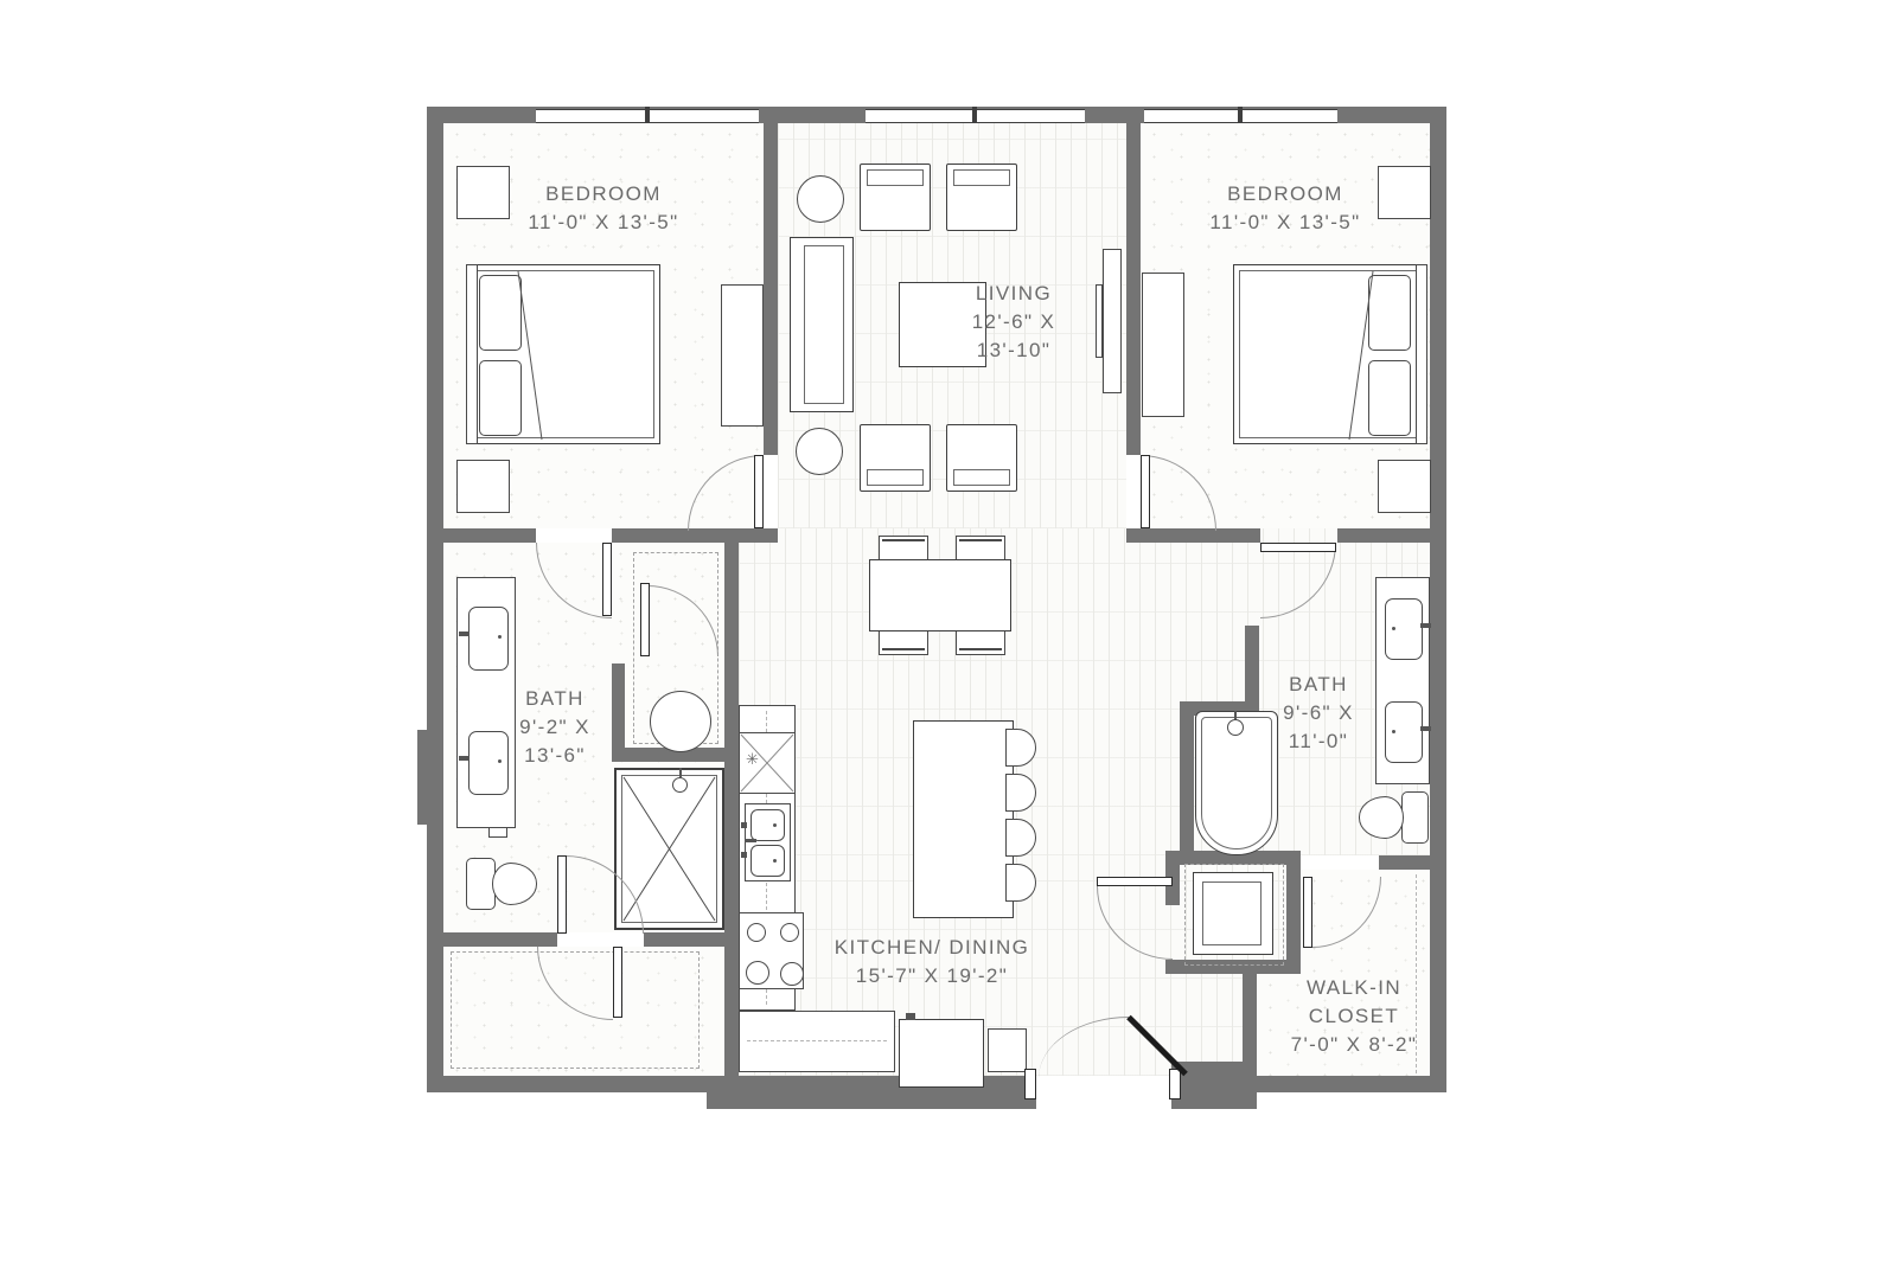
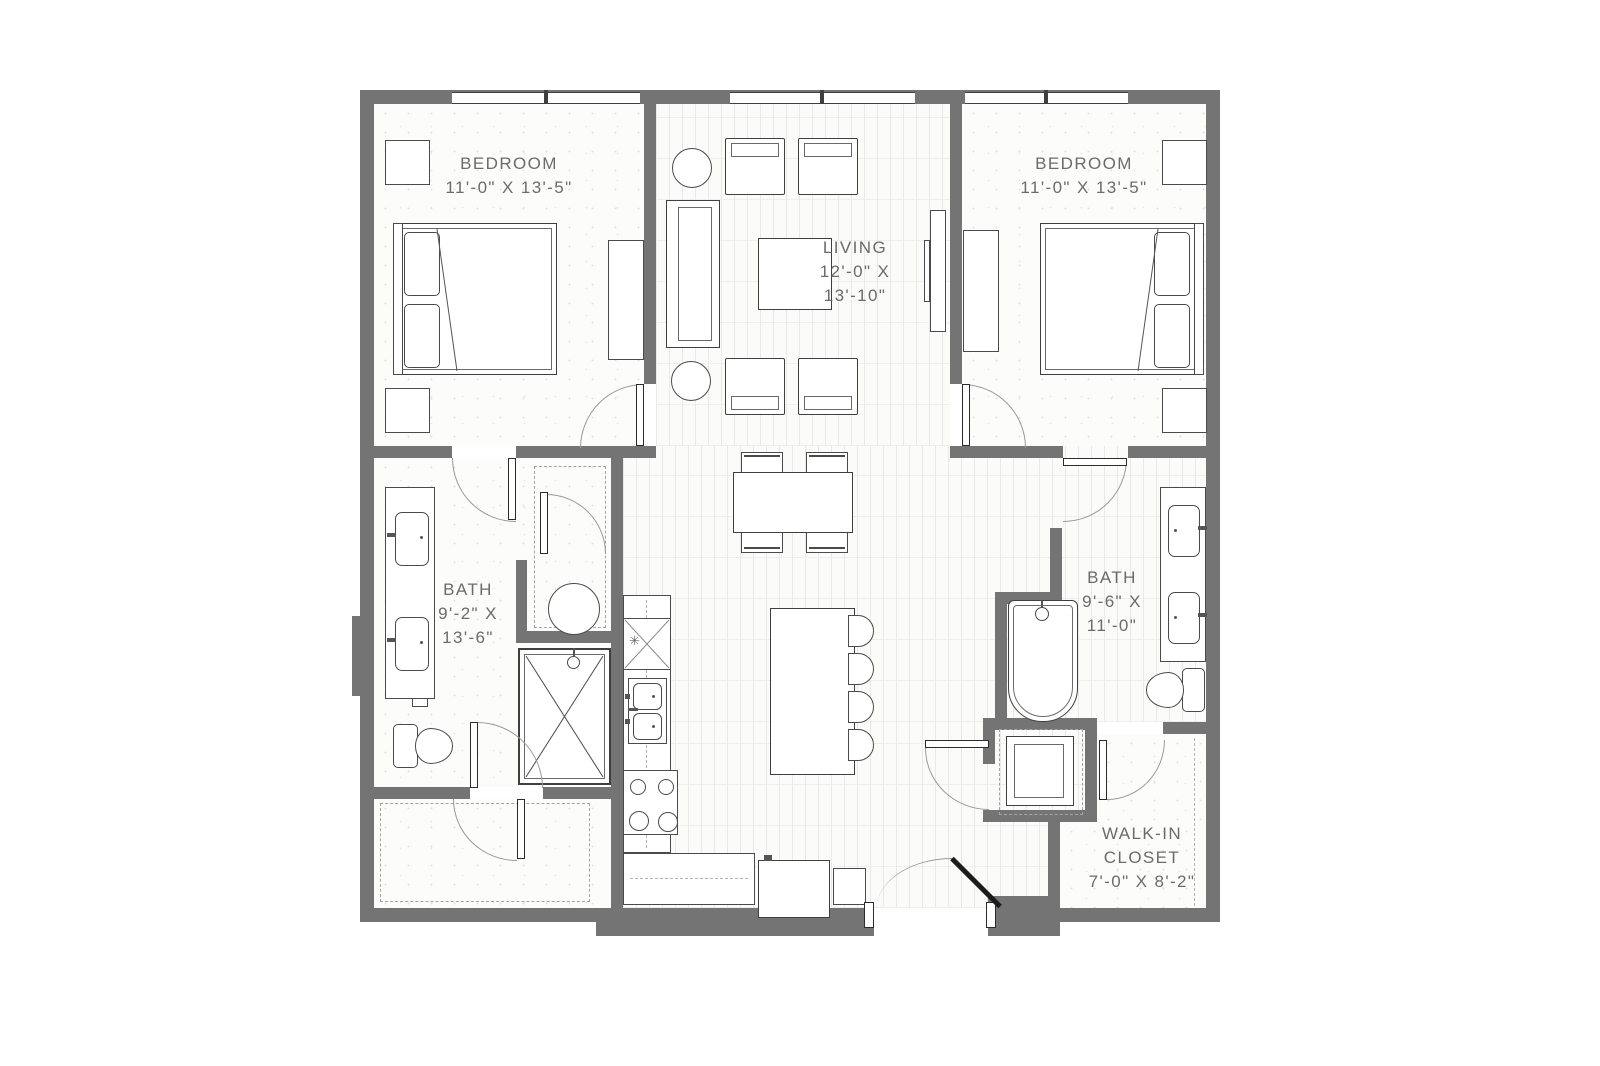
  ✳
  BEDROOM
  11'-0" X 13'-5"
  LIVING
- 12'-6" X
+ 12'-0" X
  13'-10"
  BEDROOM
  11'-0" X 13'-5"
  BATH
  9'-2" X
  13'-6"
  BATH
  9'-6" X
  11'-0"
- KITCHEN/ DINING
- 15'-7" X 19'-2"
  WALK-IN
  CLOSET
  7'-0" X 8'-2"
